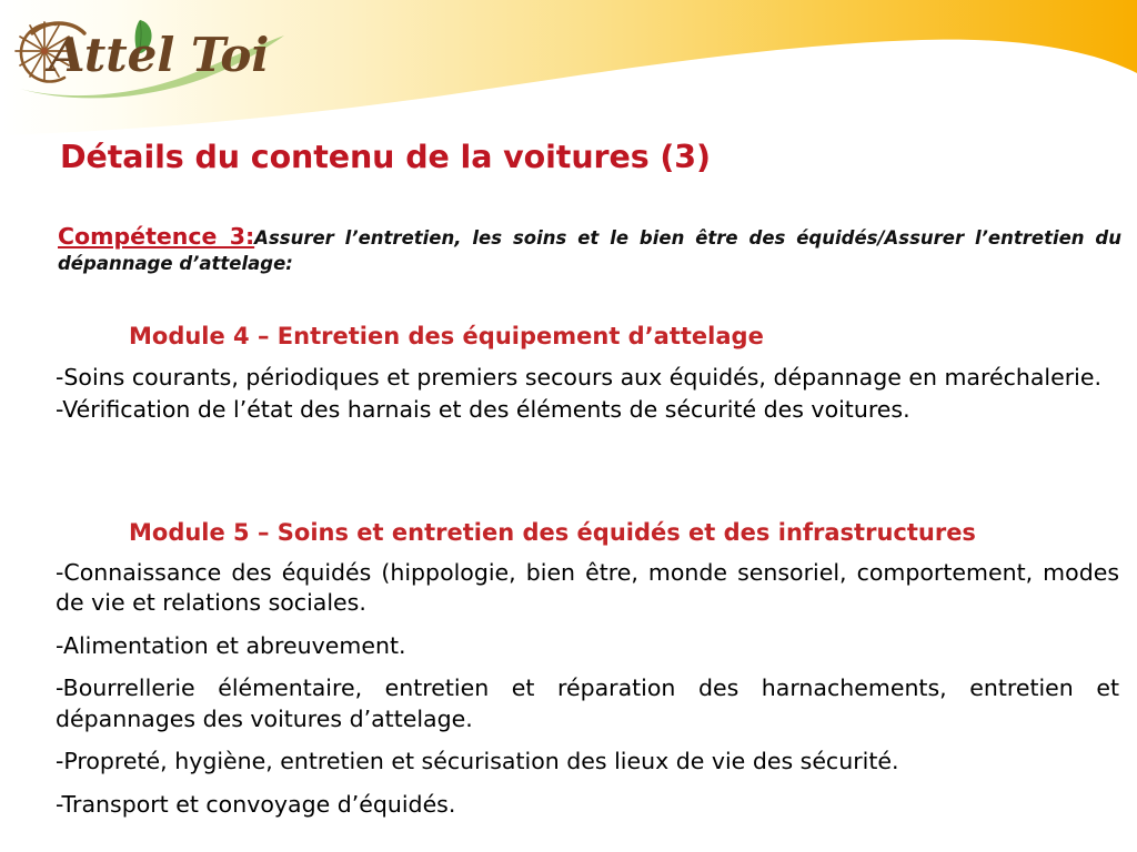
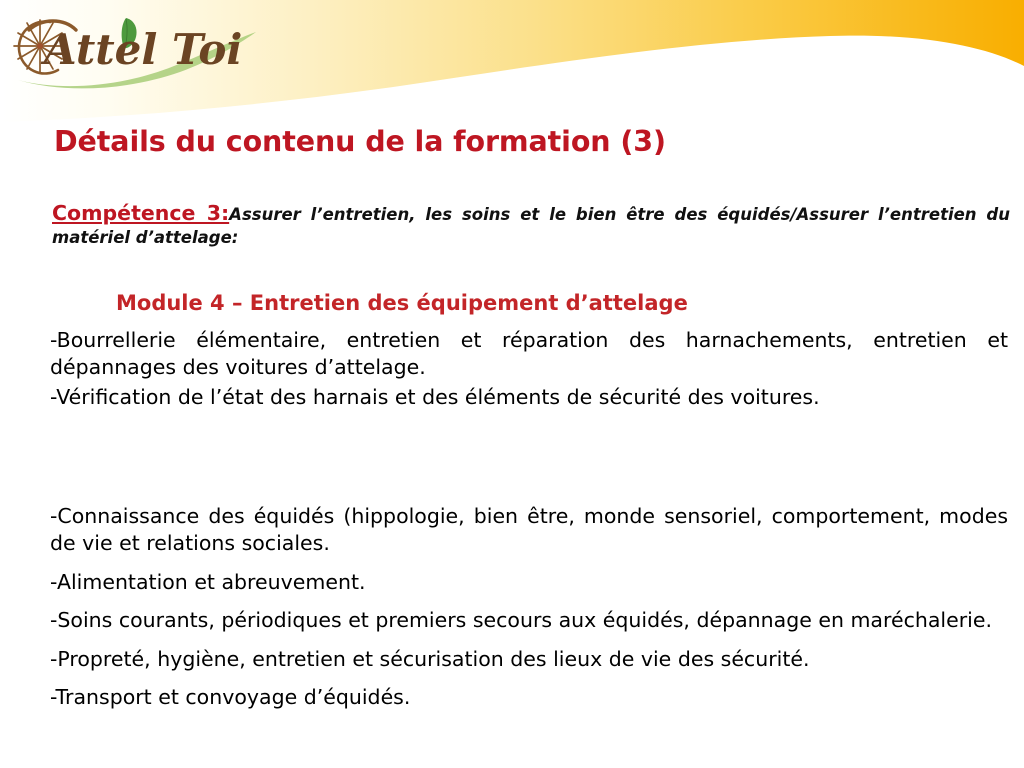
  Attel Toi
- Détails du contenu de la voitures (3)
+ Détails du contenu de la formation (3)
- Compétence 3:Assurer l’entretien, les soins et le bien être des équidés/Assurer l’entretien du dépannage d’attelage:
+ Compétence 3:Assurer l’entretien, les soins et le bien être des équidés/Assurer l’entretien du matériel d’attelage:
  Module 4 – Entretien des équipement d’attelage
- -Soins courants, périodiques et premiers secours aux équidés, dépannage en maréchalerie.
+ -Bourrellerie élémentaire, entretien et réparation des harnachements, entretien et dépannages des voitures d’attelage.
  -Vérification de l’état des harnais et des éléments de sécurité des voitures.
- Module 5 – Soins et entretien des équidés et des infrastructures
  -Connaissance des équidés (hippologie, bien être, monde sensoriel, comportement, modes de vie et relations sociales.
  -Alimentation et abreuvement.
- -Bourrellerie élémentaire, entretien et réparation des harnachements, entretien et dépannages des voitures d’attelage.
+ -Soins courants, périodiques et premiers secours aux équidés, dépannage en maréchalerie.
  -Propreté, hygiène, entretien et sécurisation des lieux de vie des sécurité.
  -Transport et convoyage d’équidés.
